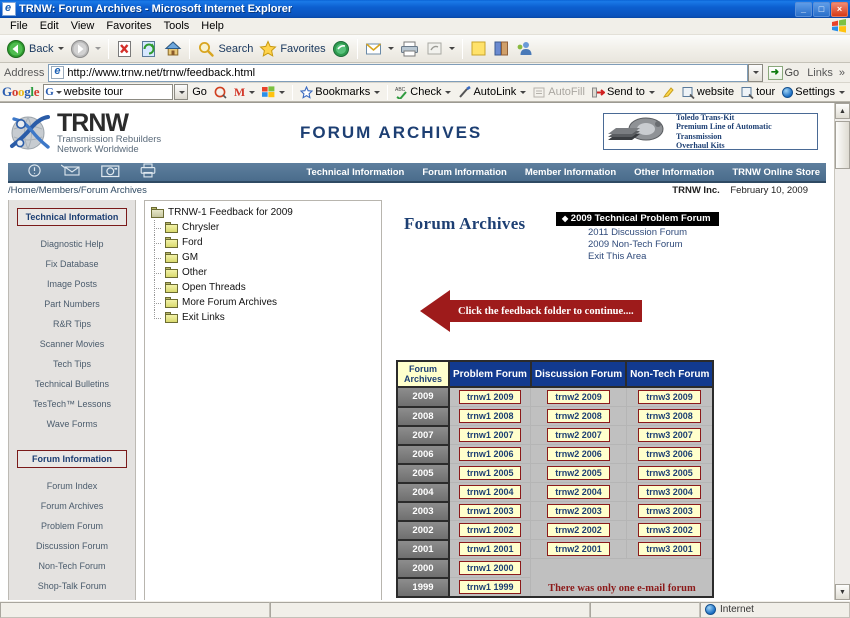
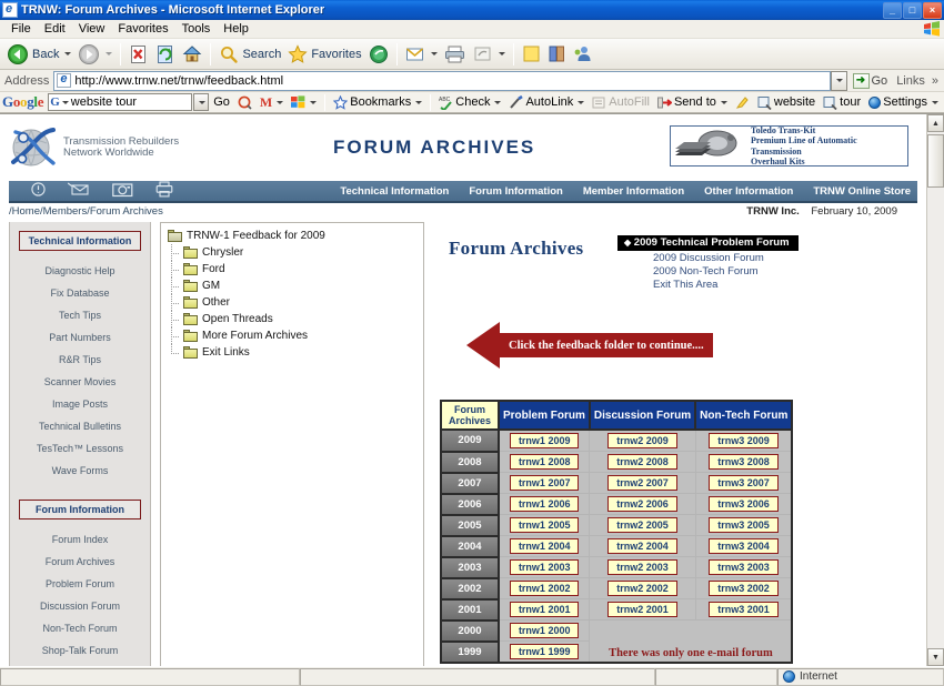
  TRNW: Forum Archives - Microsoft Internet Explorer
  _
  □
  ×
  File
  Edit
  View
  Favorites
  Tools
  Help
  Back
  Search
  Favorites
  Address
  http://www.trnw.net/trnw/feedback.html
  ➜
  Go
  Links
  »
  Google
  G
  website tour
  Go
  M
  Bookmarks
  Check
  AutoLink
  AutoFill
  Send to
  website
  tour
  Settings
- TRNW
  Transmission Rebuilders
  Network Worldwide
  FORUM ARCHIVES
  Toledo Trans-Kit
  Premium Line of Automatic Transmission
  Overhaul Kits
  Technical Information
  Forum Information
  Member Information
  Other Information
  TRNW Online Store
  /Home/Members/Forum Archives
  TRNW Inc. February 10, 2009
  Technical Information
  Diagnostic Help
  Fix Database
- Image Posts
+ Tech Tips
  Part Numbers
  R&R Tips
  Scanner Movies
- Tech Tips
+ Image Posts
  Technical Bulletins
  TesTech™ Lessons
  Wave Forms
  Forum Information
  Forum Index
  Forum Archives
  Problem Forum
  Discussion Forum
  Non-Tech Forum
  Shop-Talk Forum
  TRNW-1 Feedback for 2009
  Chrysler
  Ford
  GM
  Other
  Open Threads
  More Forum Archives
  Exit Links
  Forum Archives
  ◆ 2009 Technical Problem Forum
- 2011 Discussion Forum
+ 2009 Discussion Forum
  2009 Non-Tech Forum
  Exit This Area
  Click the feedback folder to continue....
  Forum Archives	Problem Forum	Discussion Forum	Non-Tech Forum
  2009	trnw1 2009	trnw2 2009	trnw3 2009
  2008	trnw1 2008	trnw2 2008	trnw3 2008
  2007	trnw1 2007	trnw2 2007	trnw3 2007
  2006	trnw1 2006	trnw2 2006	trnw3 2006
  2005	trnw1 2005	trnw2 2005	trnw3 2005
  2004	trnw1 2004	trnw2 2004	trnw3 2004
  2003	trnw1 2003	trnw2 2003	trnw3 2003
  2002	trnw1 2002	trnw2 2002	trnw3 2002
  2001	trnw1 2001	trnw2 2001	trnw3 2001
  2000	trnw1 2000	There was only one e-mail forum
  1999	trnw1 1999
  Internet
